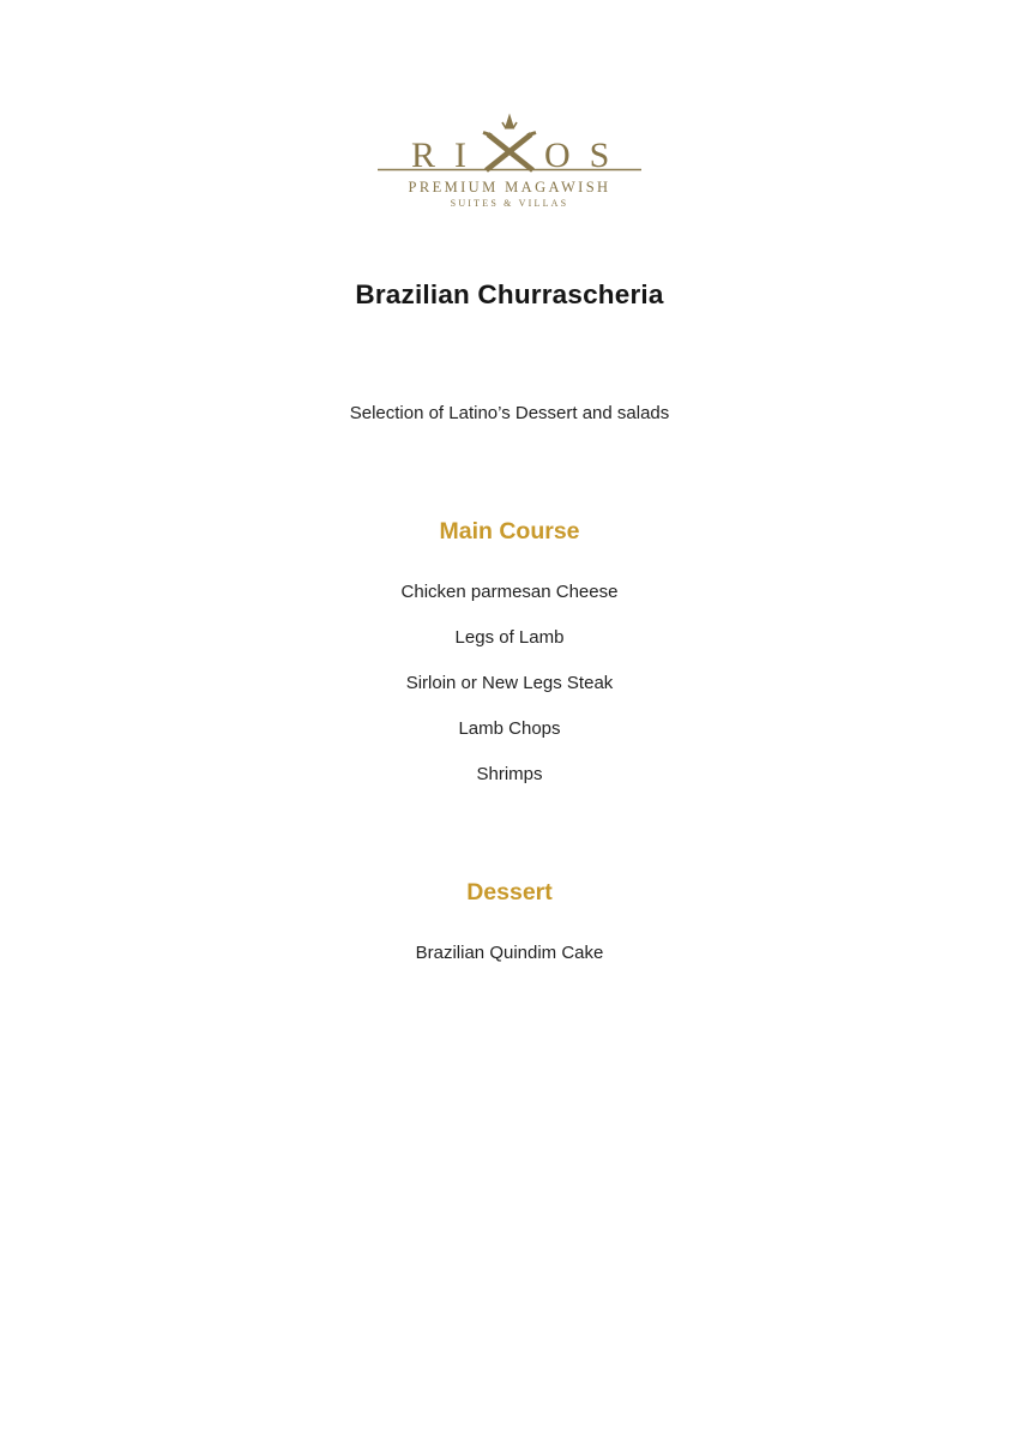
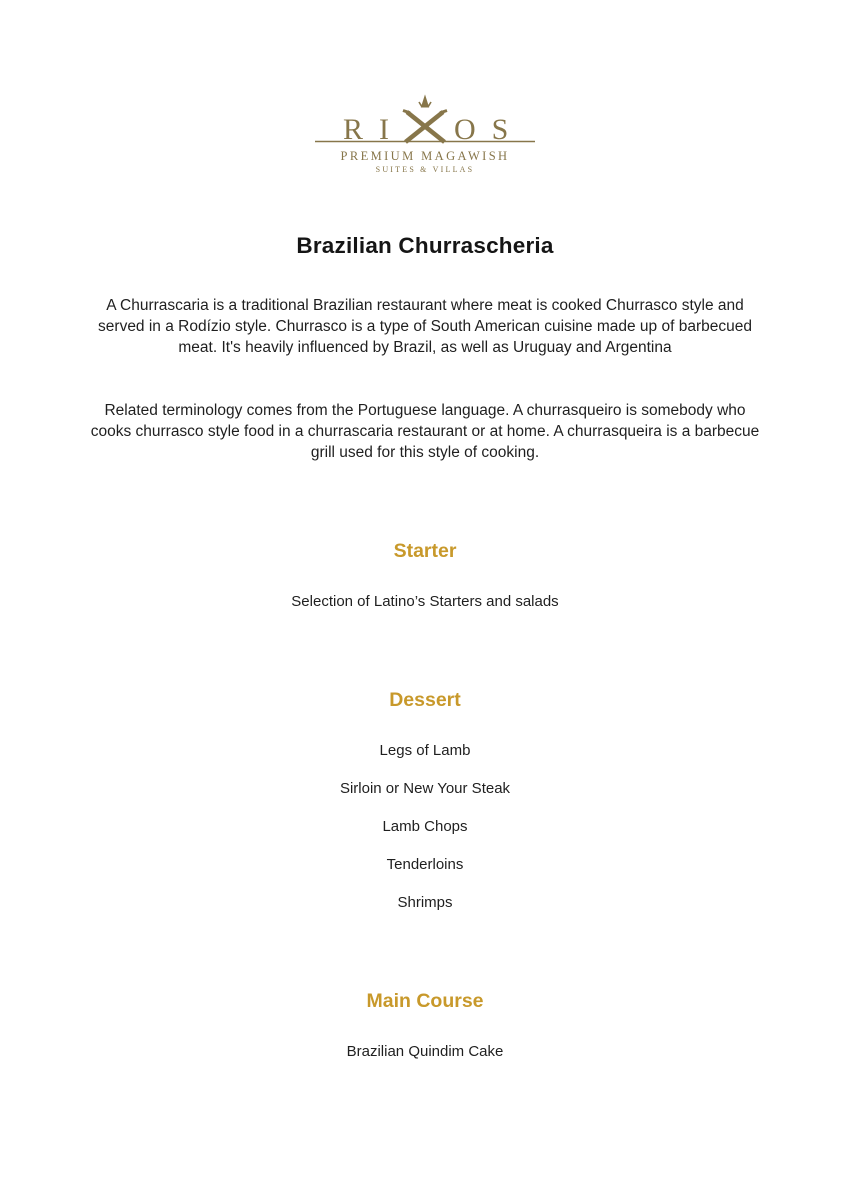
  RI
  OS
  PREMIUM MAGAWISH
  SUITES & VILLAS
  Brazilian Churrascheria
+ A Churrascaria is a traditional Brazilian restaurant where meat is cooked Churrasco style and served in a Rodízio style. Churrasco is a type of South American cuisine made up of barbecued meat. It's heavily influenced by Brazil, as well as Uruguay and Argentina
+ Related terminology comes from the Portuguese language. A churrasqueiro is somebody who cooks churrasco style food in a churrascaria restaurant or at home. A churrasqueira is a barbecue grill used for this style of cooking.
+ Starter
- Selection of Latino’s Dessert and salads
+ Selection of Latino’s Starters and salads
- Main Course
+ Dessert
- Chicken parmesan Cheese
  Legs of Lamb
- Sirloin or New Legs Steak
+ Sirloin or New Your Steak
  Lamb Chops
+ Tenderloins
  Shrimps
- Dessert
+ Main Course
  Brazilian Quindim Cake
